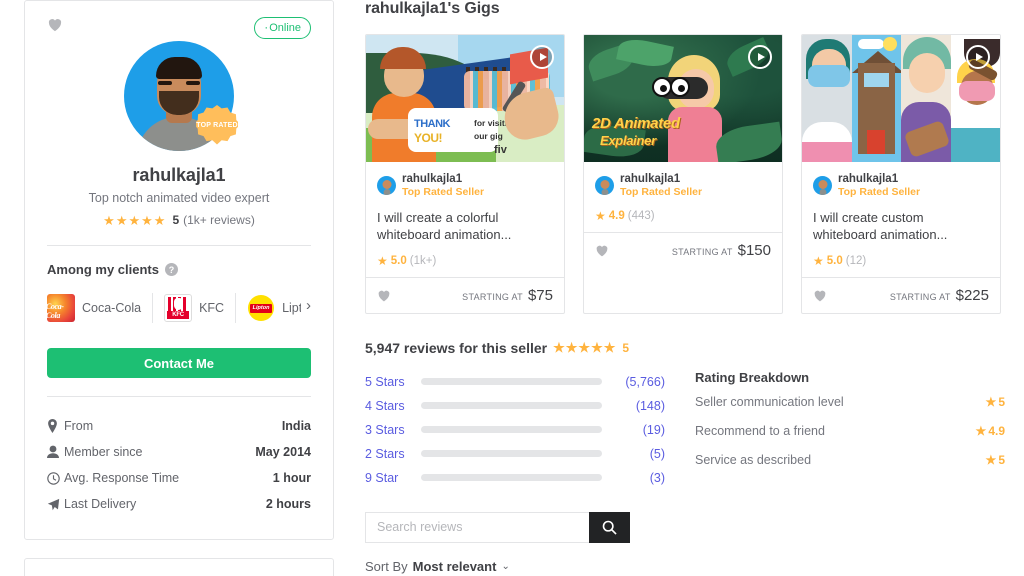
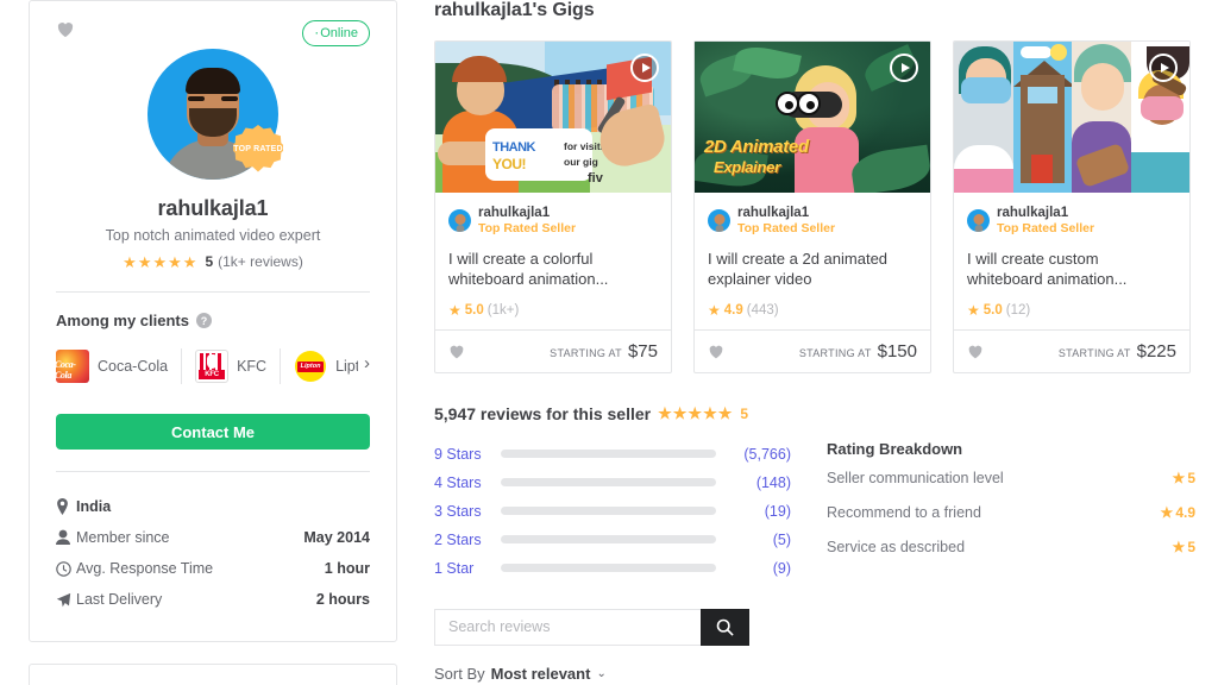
  ·Online
  rahulkajla1
  Top notch animated video expert
  ★★★★★
  5
  (1k+ reviews)
  Among my clients
  ?
  Coca-Cola
  KFC
  ›
  Contact Me
- From
  India
  Member since
  May 2014
  Avg. Response Time
  1 hour
  Last Delivery
  2 hours
  rahulkajla1's Gigs
  THANK
  YOU!
  for visit
  our gig
  fiv
  rahulkajla1
  Top Rated Seller
  I will create a colorful whiteboard animation...
  ★
  5.0
  (1k+)
  STARTING AT
  $75
  2D Animated
  Explainer
  rahulkajla1
  Top Rated Seller
+ I will create a 2d animated explainer video
  ★
  4.9
  (443)
  STARTING AT
  $150
  rahulkajla1
  Top Rated Seller
  I will create custom whiteboard animation...
  ★
  5.0
  (12)
  STARTING AT
  $225
  5,947 reviews for this seller
  ★★★★★
  5
- 5 Stars
+ 9 Stars
  (5,766)
  4 Stars
  (148)
  3 Stars
  (19)
  2 Stars
  (5)
- 9 Star
+ 1 Star
- (3)
+ (9)
  Rating Breakdown
  Seller communication level
  ★
  5
  Recommend to a friend
  ★
  4.9
  Service as described
  ★
  5
  Search reviews
  Sort By
  Most relevant
  ⌄
